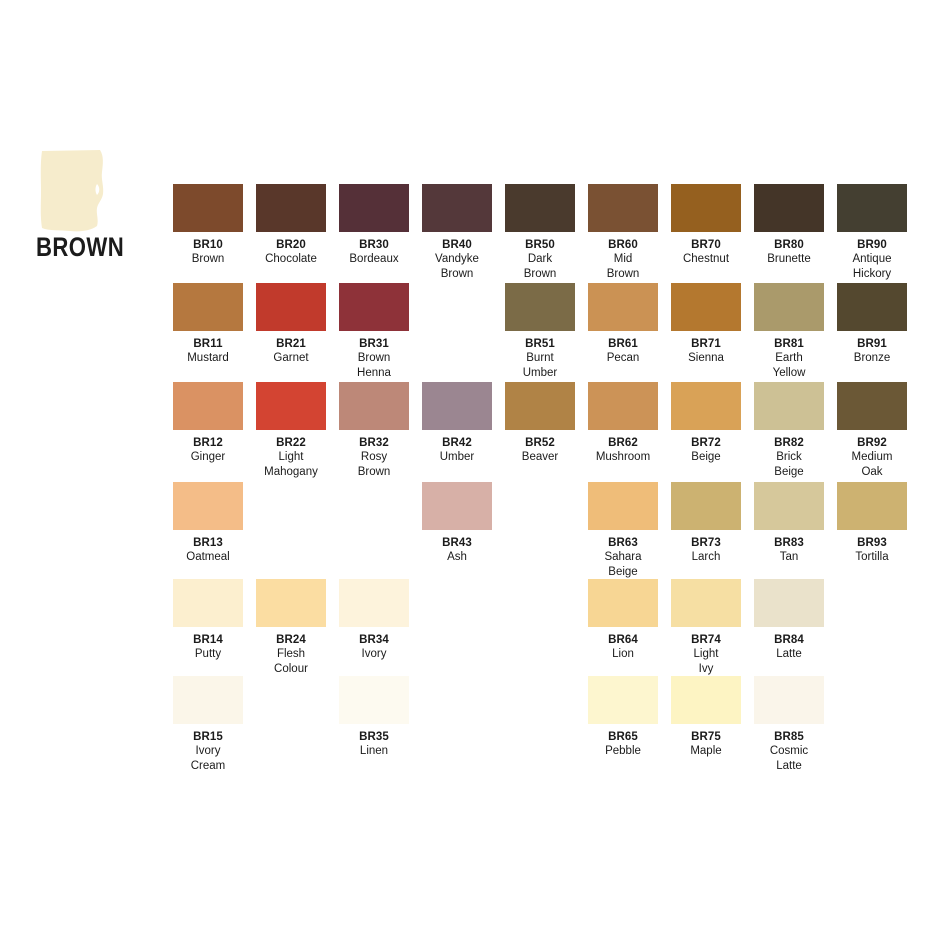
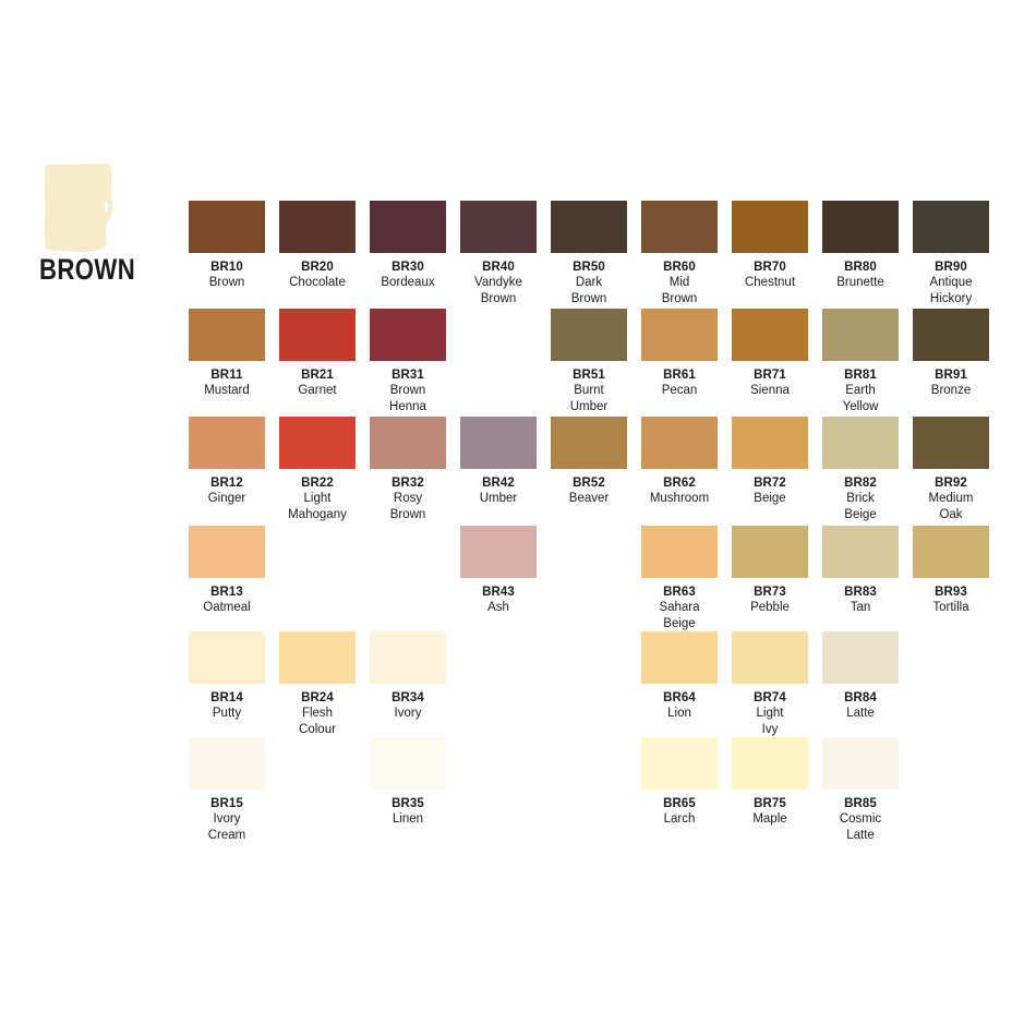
  BROWN
  BR10
  Brown
  BR20
  Chocolate
  BR30
  Bordeaux
  BR40
  Vandyke
  Brown
  BR50
  Dark
  Brown
  BR60
  Mid
  Brown
  BR70
  Chestnut
  BR80
  Brunette
  BR90
  Antique
  Hickory
  BR11
  Mustard
  BR21
  Garnet
  BR31
  Brown
  Henna
  BR51
  Burnt
  Umber
  BR61
  Pecan
  BR71
  Sienna
  BR81
  Earth
  Yellow
  BR91
  Bronze
  BR12
  Ginger
  BR22
  Light
  Mahogany
  BR32
  Rosy
  Brown
  BR42
  Umber
  BR52
  Beaver
  BR62
  Mushroom
  BR72
  Beige
  BR82
  Brick
  Beige
  BR92
  Medium
  Oak
  BR13
  Oatmeal
  BR43
  Ash
  BR63
  Sahara
  Beige
  BR73
- Larch
+ Pebble
  BR83
  Tan
  BR93
  Tortilla
  BR14
  Putty
  BR24
  Flesh
  Colour
  BR34
  Ivory
  BR64
  Lion
  BR74
  Light
  Ivy
  BR84
  Latte
  BR15
  Ivory
  Cream
  BR35
  Linen
  BR65
- Pebble
+ Larch
  BR75
  Maple
  BR85
  Cosmic
  Latte
